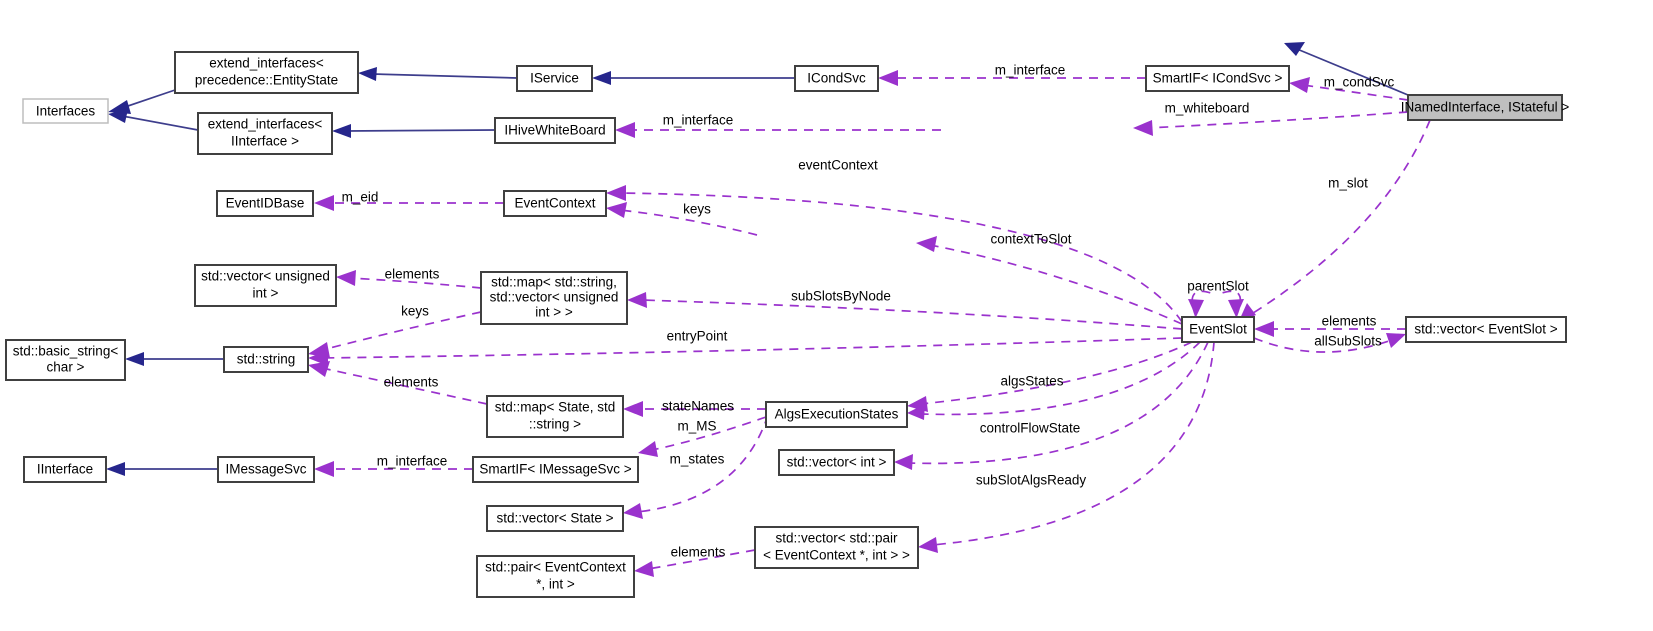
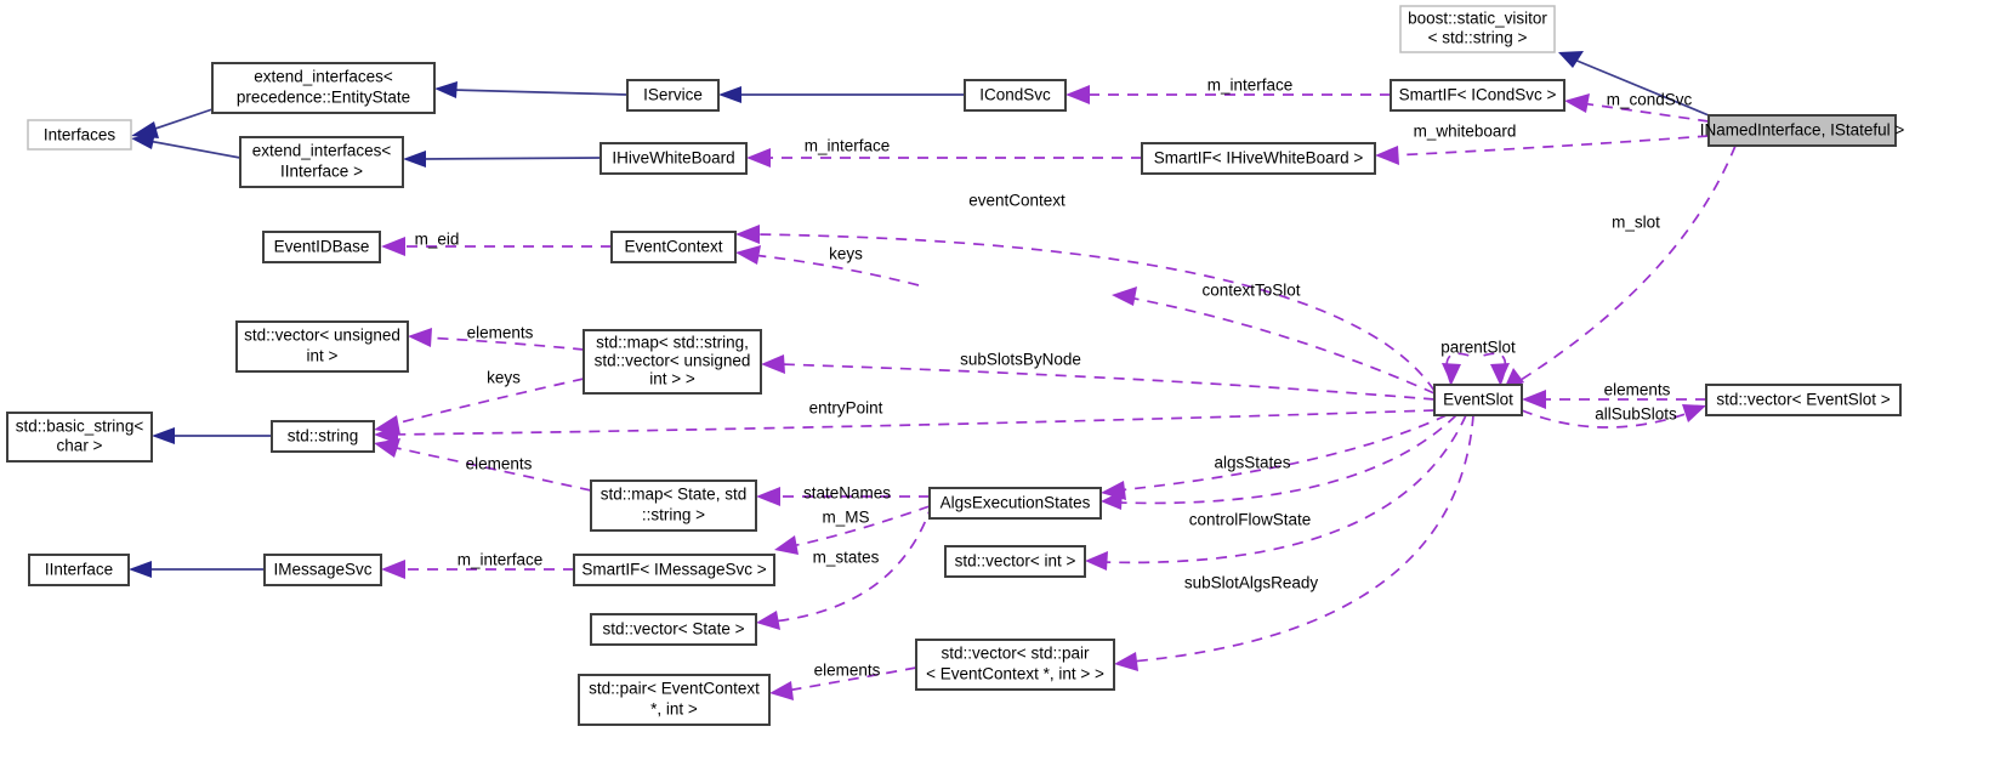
  Interfaces
  extend_interfaces<
  precedence::EntityState
  extend_interfaces<
  IInterface >
  IService
  IHiveWhiteBoard
  ICondSvc
  SmartIF< ICondSvc >
+ SmartIF< IHiveWhiteBoard >
+ boost::static_visitor
+ < std::string >
  INamedInterface, IStateful >
  EventIDBase
  EventContext
  std::vector< unsigned
  int >
  std::map< std::string,
  std::vector< unsigned
  int > >
  std::basic_string<
  char >
  std::string
  EventSlot
  std::vector< EventSlot >
  std::map< State, std
  ::string >
  AlgsExecutionStates
  std::vector< int >
  IInterface
  IMessageSvc
  SmartIF< IMessageSvc >
  std::vector< State >
  std::vector< std::pair
  < EventContext *, int > >
  std::pair< EventContext
  *, int >
  m_interface
  m_condSvc
  m_whiteboard
  m_interface
  eventContext
  m_eid
  keys
  m_slot
  contextToSlot
  elements
  subSlotsByNode
  parentSlot
  keys
  entryPoint
  elements
  allSubSlots
  elements
  algsStates
  stateNames
  m_MS
  controlFlowState
  m_states
  m_interface
  subSlotAlgsReady
  elements
